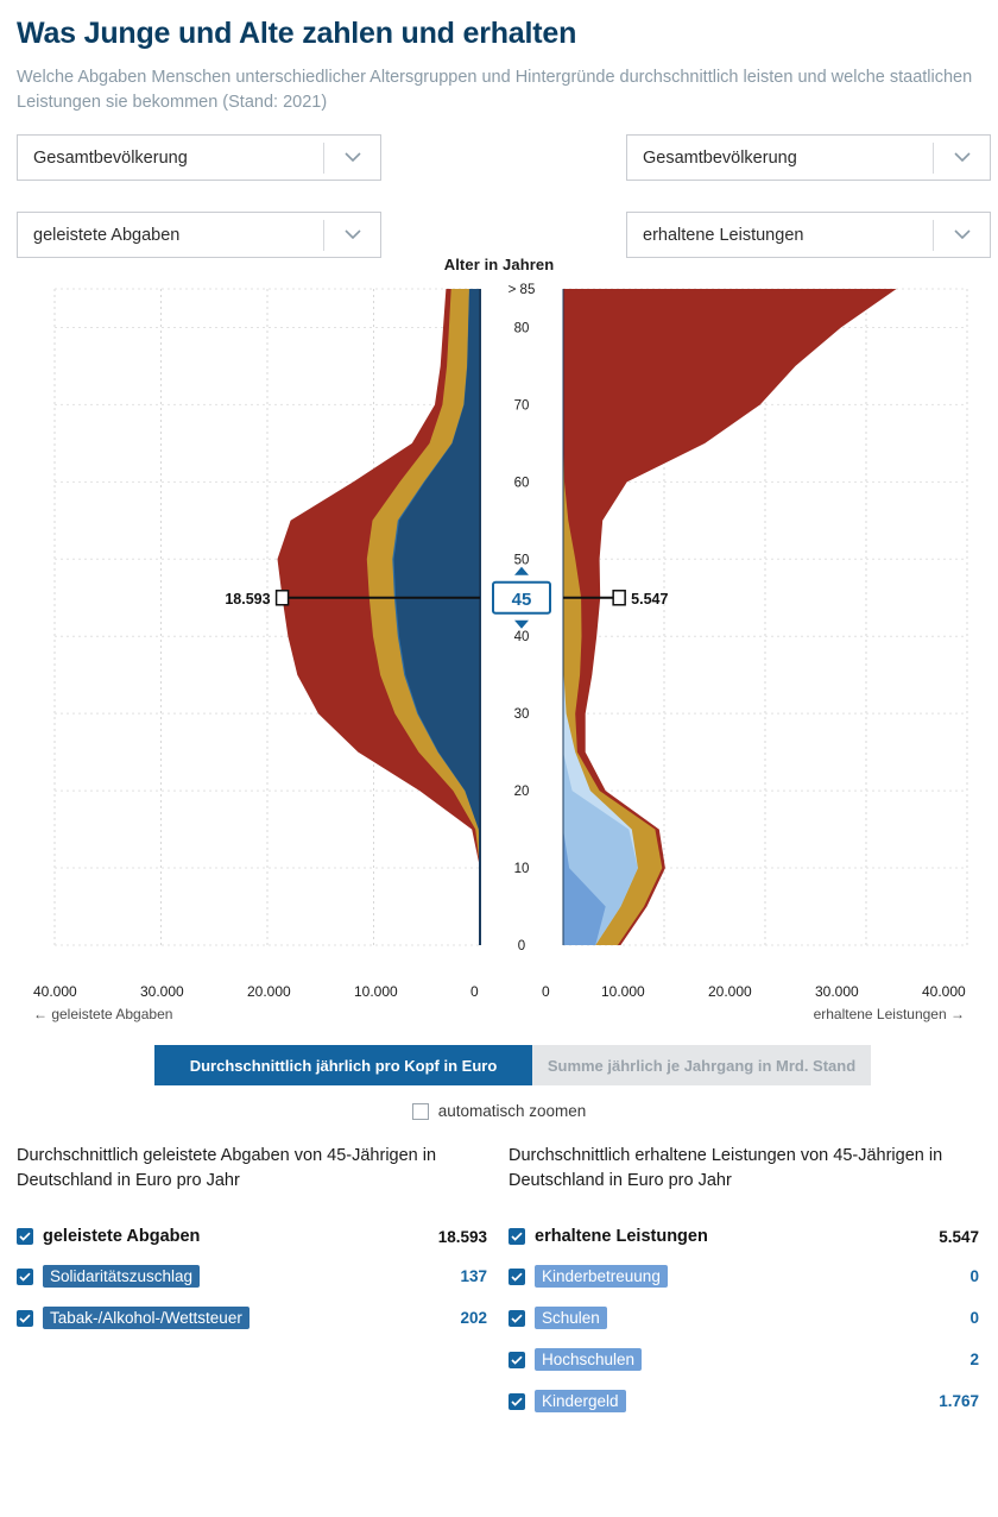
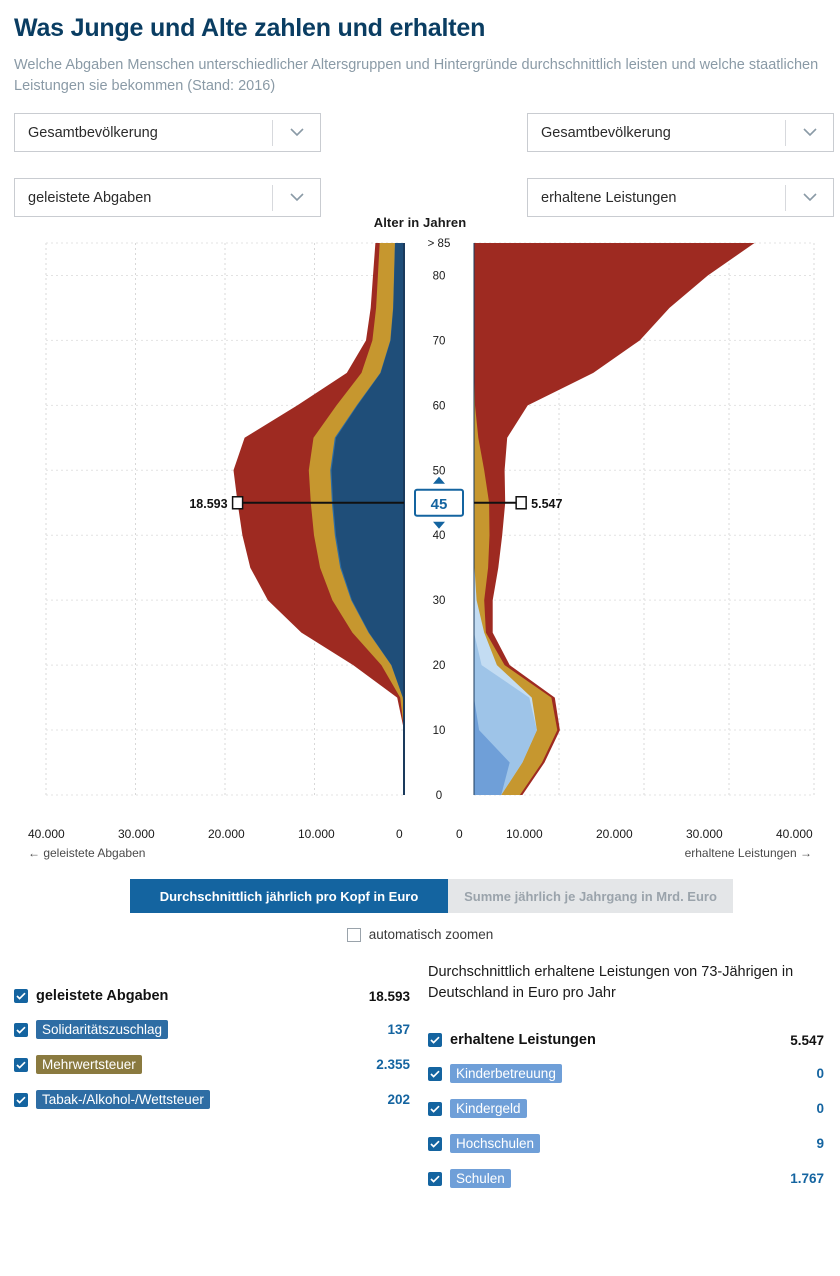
  Was Junge und Alte zahlen und erhalten
- Welche Abgaben Menschen unterschiedlicher Altersgruppen und Hintergründe durchschnittlich leisten und welche staatlichen Leistungen sie bekommen (Stand: 2021)
+ Welche Abgaben Menschen unterschiedlicher Altersgruppen und Hintergründe durchschnittlich leisten und welche staatlichen Leistungen sie bekommen (Stand: 2016)
  Gesamtbevölkerung
  Gesamtbevölkerung
  geleistete Abgaben
  erhaltene Leistungen
  Alter in Jahren
  0
  10
  20
  30
  40
  50
  60
  70
  80
  > 85
  18.593
  5.547
  45
  40.000
  30.000
  20.000
  10.000
  0
  0
  10.000
  20.000
  30.000
  40.000
  ← geleistete Abgaben
  erhaltene Leistungen →
  Durchschnittlich jährlich pro Kopf in Euro
- Summe jährlich je Jahrgang in Mrd. Stand
+ Summe jährlich je Jahrgang in Mrd. Euro
  automatisch zoomen
- Durchschnittlich geleistete Abgaben von 45-Jährigen in Deutschland in Euro pro Jahr
  geleistete Abgaben
  18.593
  Solidaritätszuschlag
  137
+ Mehrwertsteuer
+ 2.355
  Tabak-/Alkohol-/Wettsteuer
  202
- Durchschnittlich erhaltene Leistungen von 45-Jährigen in Deutschland in Euro pro Jahr
+ Durchschnittlich erhaltene Leistungen von 73-Jährigen in Deutschland in Euro pro Jahr
  erhaltene Leistungen
  5.547
  Kinderbetreuung
  0
- Schulen
+ Kindergeld
  0
  Hochschulen
- 2
+ 9
- Kindergeld
+ Schulen
  1.767
